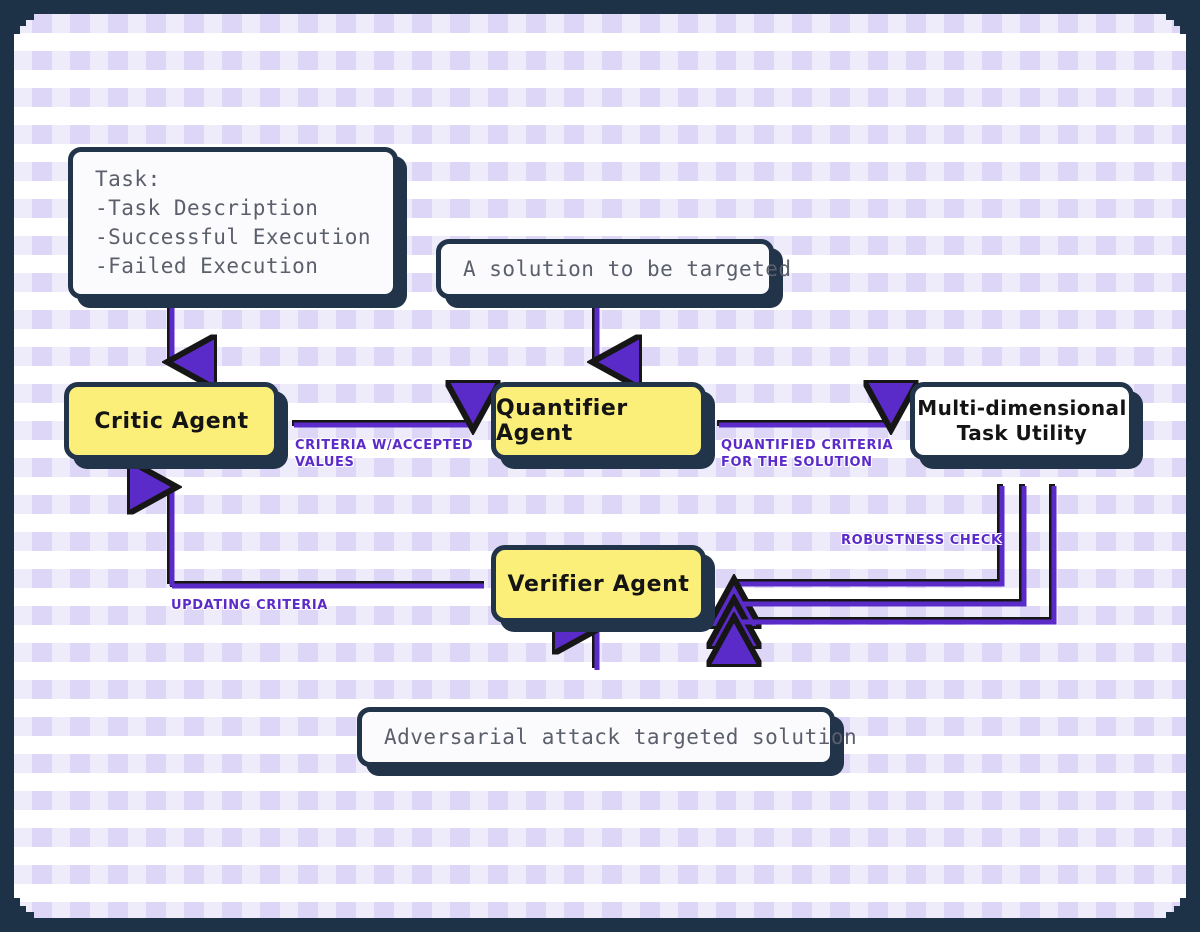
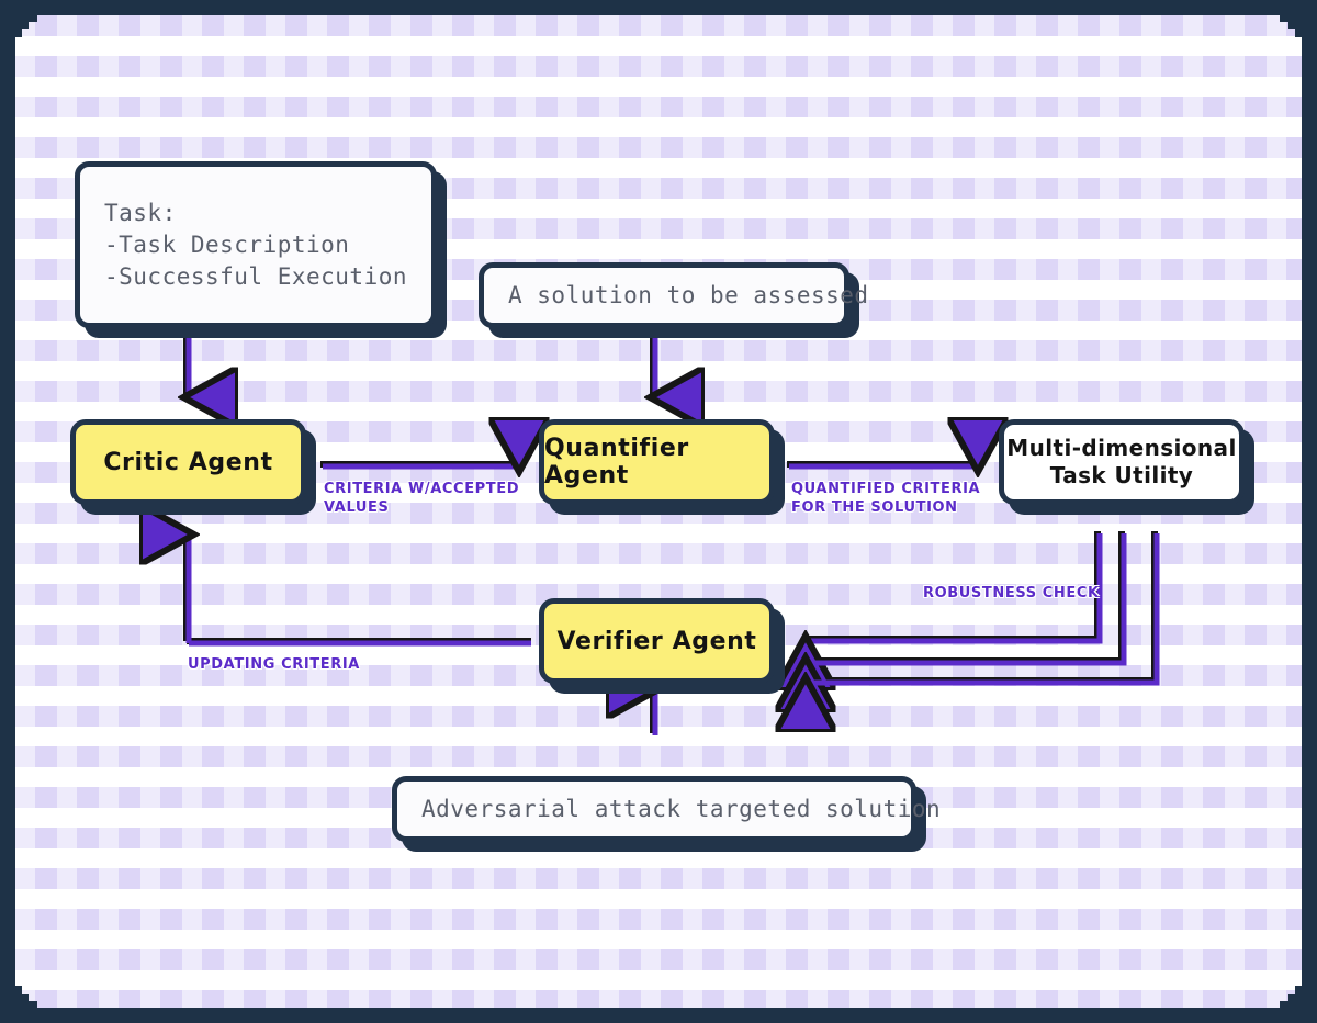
  Task:
  -Task Description
  -Successful Execution
- -Failed Execution
- A solution to be targeted
+ A solution to be assessed
  Critic Agent
  Quantifier Agent
  Multi-dimensional
  Task Utility
  Verifier Agent
  Adversarial attack targeted solution
  CRITERIA W/ACCEPTED
  VALUES
  QUANTIFIED CRITERIA
  FOR THE SOLUTION
  ROBUSTNESS CHECK
  UPDATING CRITERIA
